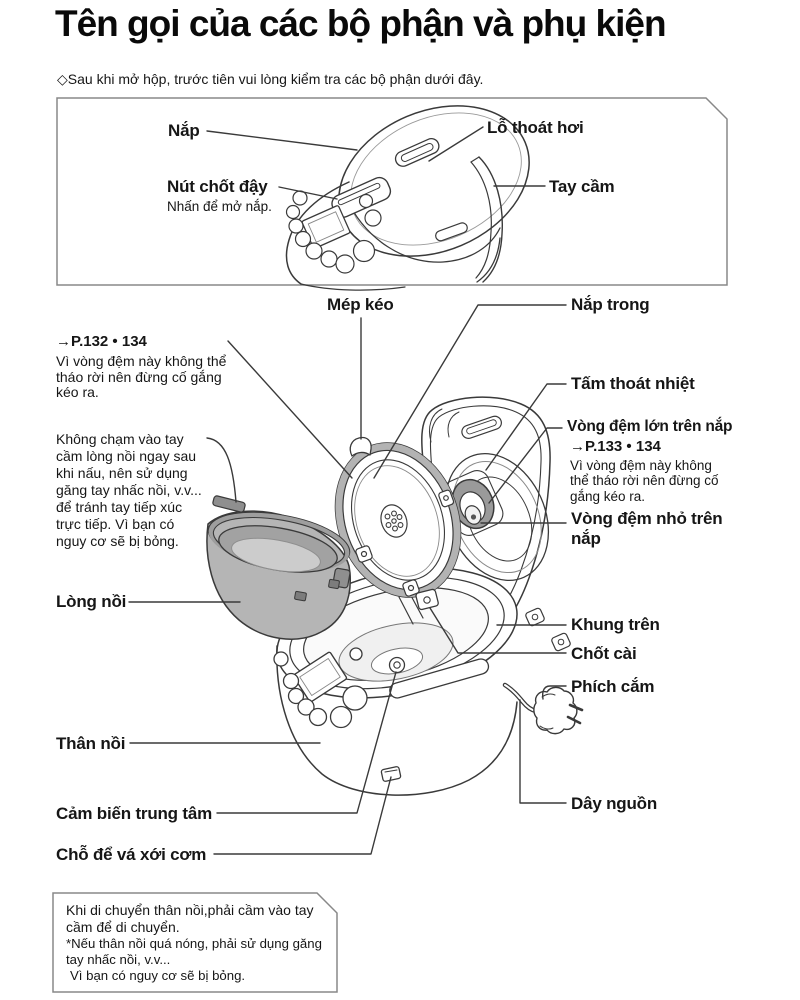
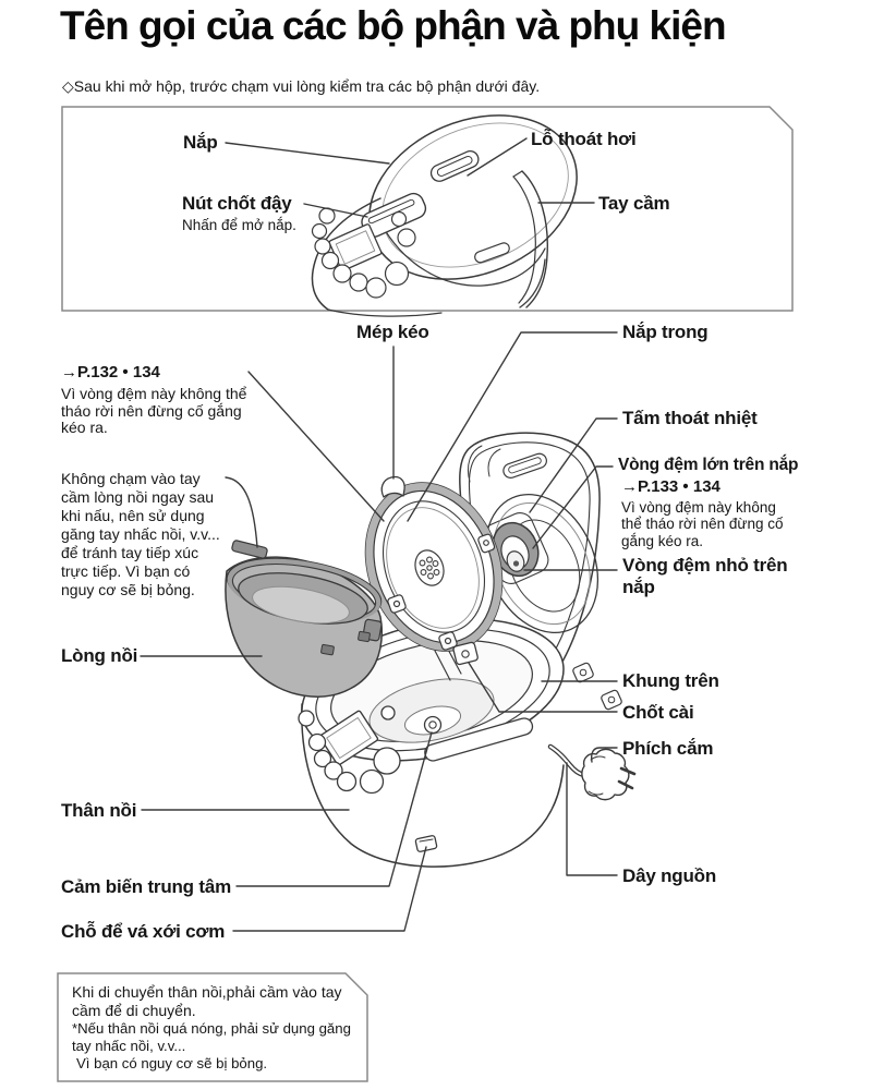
  Tên gọi của các bộ phận và phụ kiện
- ◇Sau khi mở hộp, trước tiên vui lòng kiểm tra các bộ phận dưới đây.
+ ◇Sau khi mở hộp, trước chạm vui lòng kiểm tra các bộ phận dưới đây.
  Nắp
  Lỗ thoát hơi
  Nút chốt đậy
  Nhấn để mở nắp.
  Tay cầm
  Mép kéo
  Nắp trong
  →P.132 • 134
  Vì vòng đệm này không thể tháo rời nên đừng cố gắng kéo ra.
  Không chạm vào tay cầm lòng nồi ngay sau khi nấu, nên sử dụng găng tay nhấc nồi, v.v... để tránh tay tiếp xúc trực tiếp. Vì bạn có nguy cơ sẽ bị bỏng.
  Lòng nồi
  Tấm thoát nhiệt
  Vòng đệm lớn trên nắp
  →P.133 • 134
  Vì vòng đệm này không thể tháo rời nên đừng cố gắng kéo ra.
  Vòng đệm nhỏ trên nắp
  Khung trên
  Chốt cài
  Phích cắm
  Dây nguồn
  Thân nồi
  Cảm biến trung tâm
  Chỗ để vá xới cơm
  Khi di chuyển thân nồi,phải cầm vào tay cầm để di chuyển.
  *Nếu thân nồi quá nóng, phải sử dụng găng tay nhấc nồi, v.v...
  Vì bạn có nguy cơ sẽ bị bỏng.
